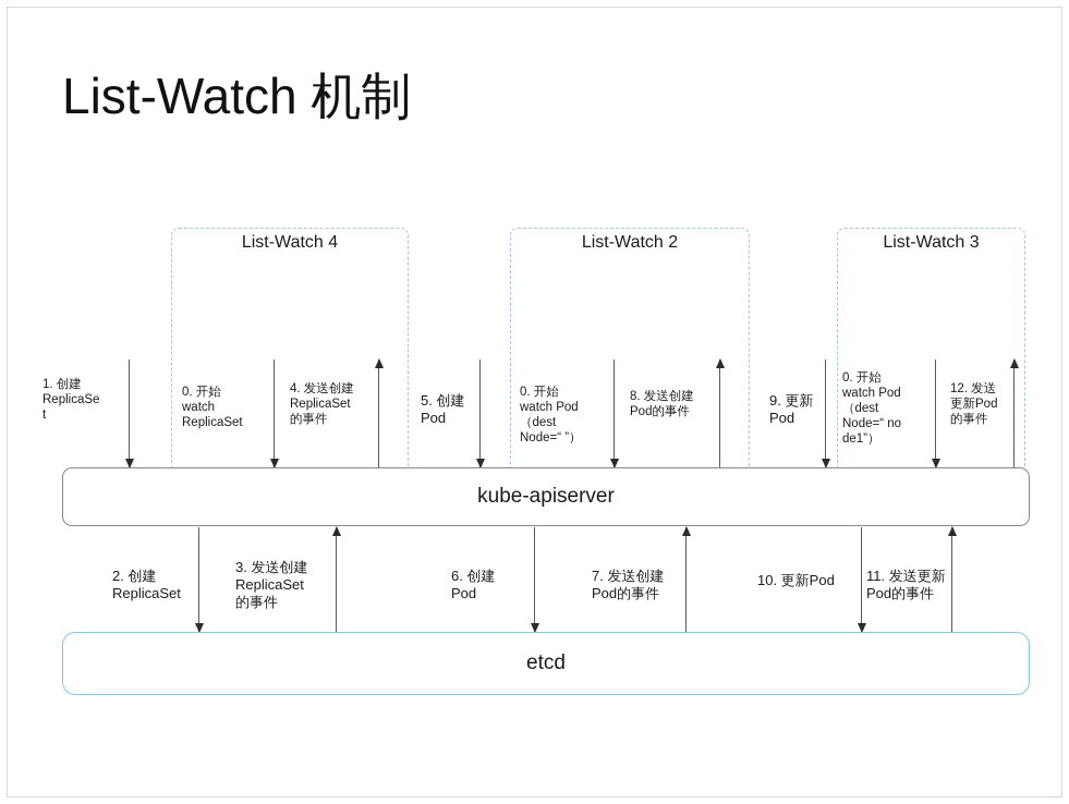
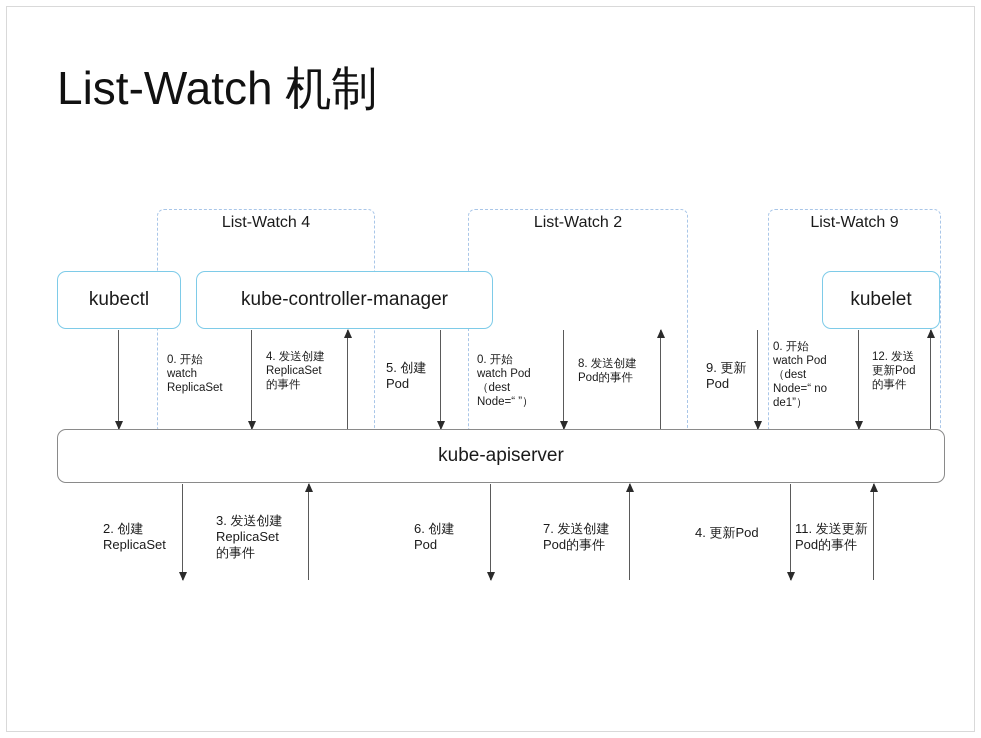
  List-Watch 机制
  List-Watch 4
  List-Watch 2
- List-Watch 3
+ List-Watch 9
+ kubectl
+ kube-controller-manager
+ kubelet
  kube-apiserver
- etcd
- 1. 创建
- ReplicaSe
- t
  0. 开始
  watch
  ReplicaSet
  4. 发送创建
  ReplicaSet
  的事件
  5. 创建
  Pod
  0. 开始
  watch Pod
  （dest
  Node=“ ”）
  8. 发送创建
  Pod的事件
  9. 更新
  Pod
  0. 开始
  watch Pod
  （dest
  Node=“ no
  de1”）
  12. 发送
  更新Pod
  的事件
  2. 创建
  ReplicaSet
  3. 发送创建
  ReplicaSet
  的事件
  6. 创建
  Pod
  7. 发送创建
  Pod的事件
- 10. 更新Pod
+ 4. 更新Pod
  11. 发送更新
  Pod的事件
